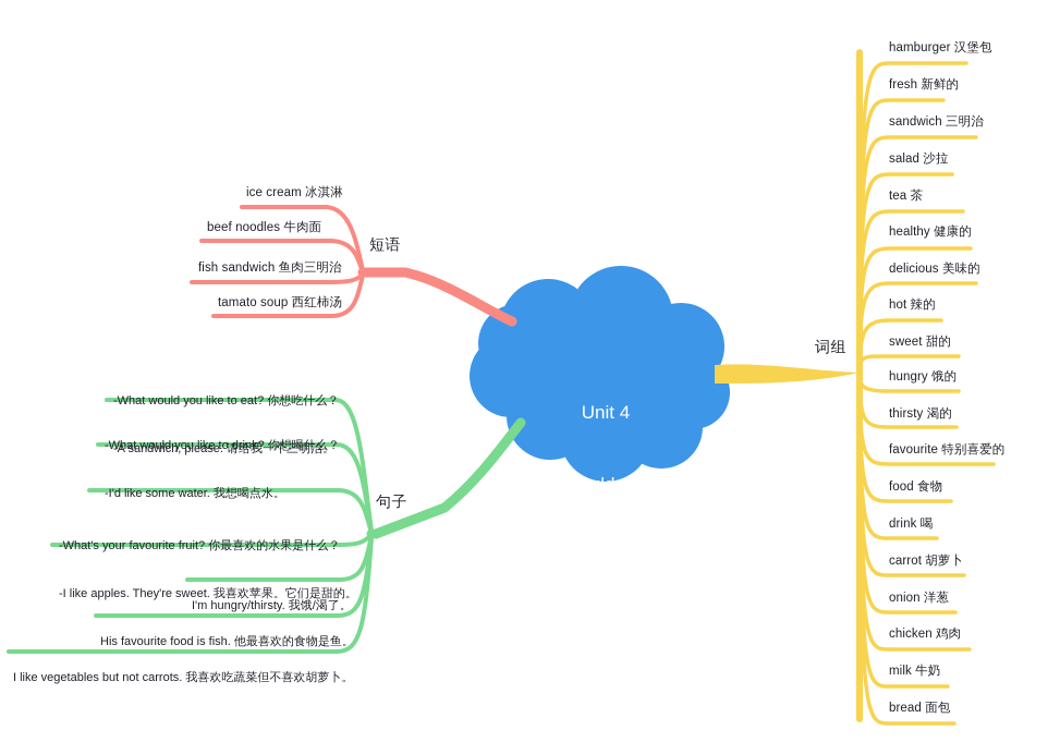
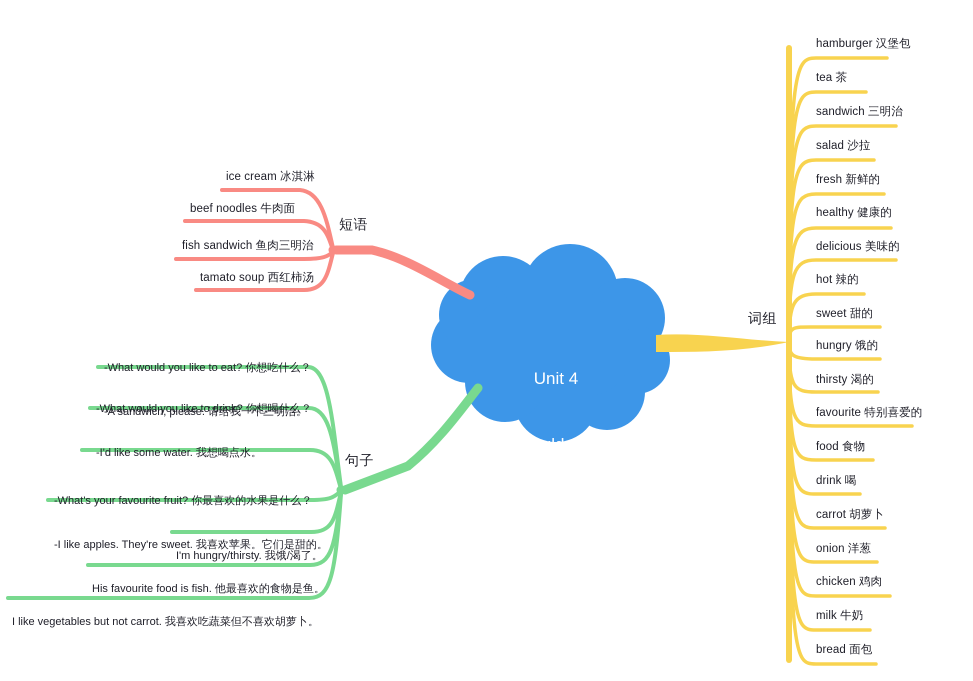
  Unit 4
  What would you like?
  短语
  句子
  词组
  ice cream 冰淇淋
  beef noodles 牛肉面
  fish sandwich 鱼肉三明治
  tamato soup 西红柿汤
  -What would you like to eat? 你想吃什么？
  -A sandwich, please. 请给我一个三明治。
  -What would you like to drink? 你想喝什么？
  -I'd like some water. 我想喝点水。
  -What's your favourite fruit? 你最喜欢的水果是什么？
  -I like apples. They're sweet. 我喜欢苹果。它们是甜的。
  I'm hungry/thirsty. 我饿/渴了。
  His favourite food is fish. 他最喜欢的食物是鱼。
- I like vegetables but not carrots. 我喜欢吃蔬菜但不喜欢胡萝卜。
+ I like vegetables but not carrot. 我喜欢吃蔬菜但不喜欢胡萝卜。
  hamburger 汉堡包
- fresh 新鲜的
+ tea 茶
  sandwich 三明治
  salad 沙拉
- tea 茶
+ fresh 新鲜的
  healthy 健康的
  delicious 美味的
  hot 辣的
  sweet 甜的
  hungry 饿的
  thirsty 渴的
  favourite 特别喜爱的
  food 食物
  drink 喝
  carrot 胡萝卜
  onion 洋葱
  chicken 鸡肉
  milk 牛奶
  bread 面包
